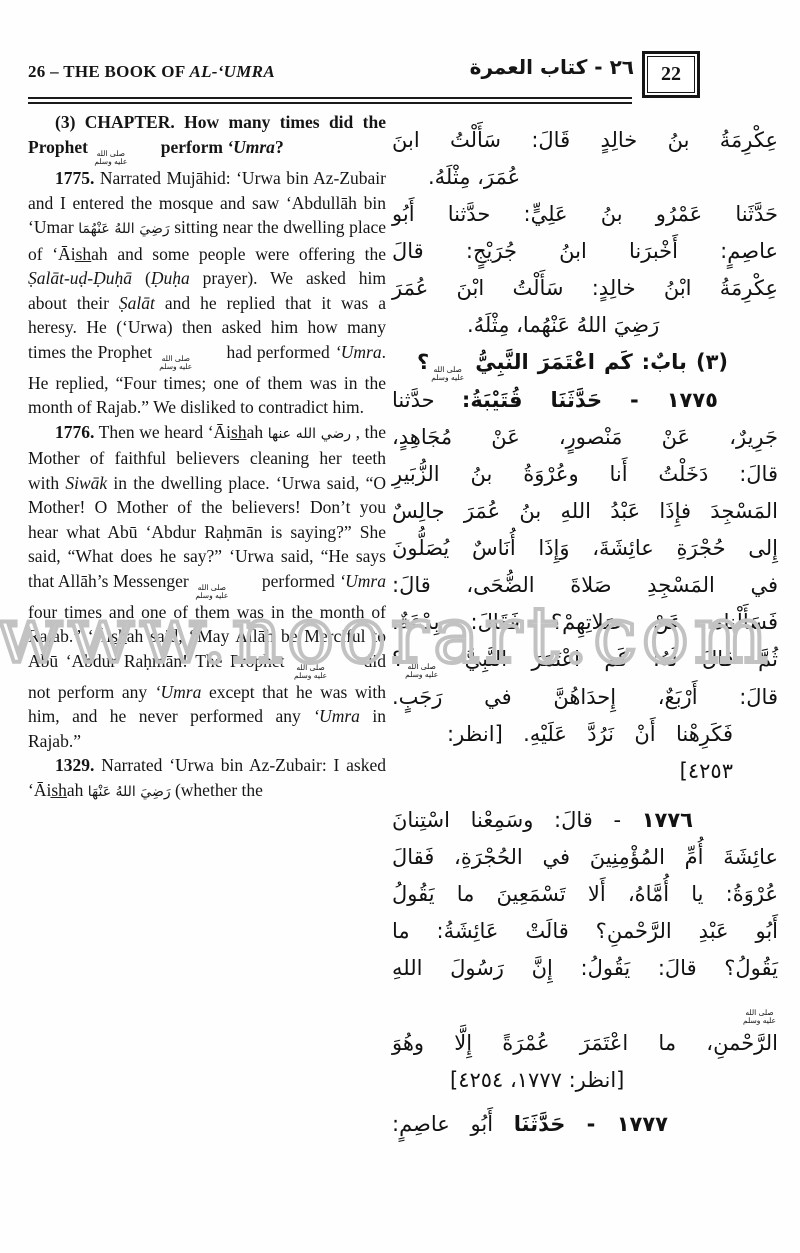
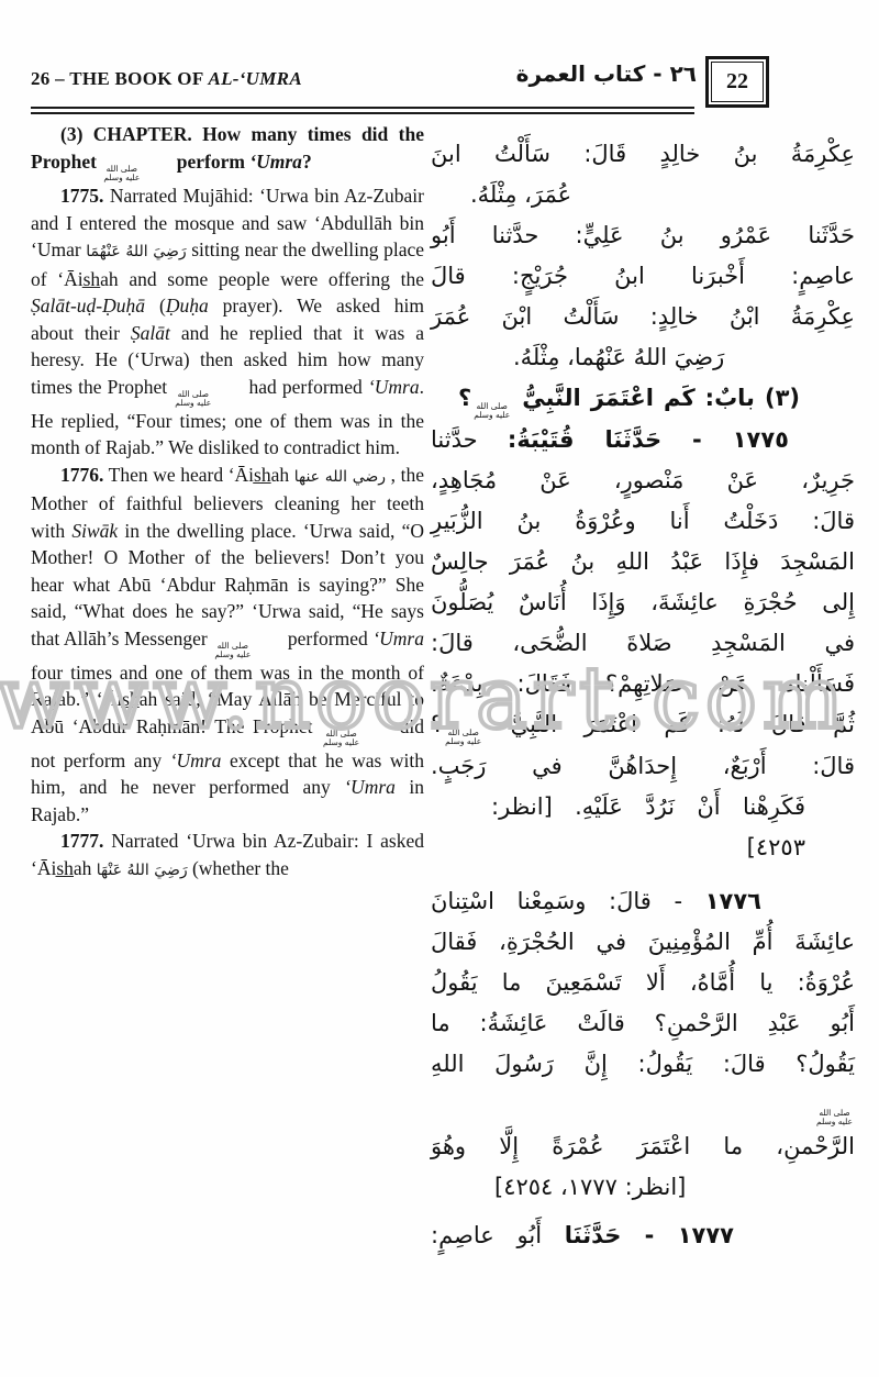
  26 – THE BOOK OF AL-‘UMRA
  ٢٦ - كتاب العمرة
  22
  (3) CHAPTER. How many times did the Prophet
  صلى الله
  عليه وسلم
  perform ‘Umra?
  1775. Narrated Mujāhid: ‘Urwa bin Az-Zubair and I entered the mosque and saw ‘Abdullāh bin ‘Umar رَضِيَ اللهُ عَنْهُمَا sitting near the dwelling place of ‘Āis̲h̲ah and some people were offering the Ṣalāt-uḍ-Ḍuḥā (Ḍuḥa prayer). We asked him about their Ṣalāt and he replied that it was a heresy. He (‘Urwa) then asked him how many times the Prophet
  صلى الله
  عليه وسلم
  had performed ‘Umra. He replied, “Four times; one of them was in the month of Rajab.” We disliked to contradict him.
  1776. Then we heard ‘Āis̲h̲ah رضي الله عنها , the Mother of faithful believers cleaning her teeth with Siwāk in the dwelling place. ‘Urwa said, “O Mother! O Mother of the believers! Don’t you hear what Abū ‘Abdur Raḥmān is saying?” She said, “What does he say?” ‘Urwa said, “He says that Allāh’s Messenger
  صلى الله
  عليه وسلم
  performed ‘Umra four times and one of them was in the month of Rajab.” ‘Āis̲h̲ah said, “May Allāh be Merciful to Abū ‘Abdur Raḥmān! The Prophet
  صلى الله
  عليه وسلم
  did not perform any ‘Umra except that he was with him, and he never performed any ‘Umra in Rajab.”
- 1329. Narrated ‘Urwa bin Az-Zubair: I asked ‘Āis̲h̲ah رَضِيَ اللهُ عَنْهَا (whether the
+ 1777. Narrated ‘Urwa bin Az-Zubair: I asked ‘Āis̲h̲ah رَضِيَ اللهُ عَنْهَا (whether the
  عِكْرِمَةُ بنُ خالِدٍ قَالَ: سَأَلْتُ ابنَ
  عُمَرَ، مِثْلَهُ.
  حَدَّثَنا عَمْرُو بنُ عَلِيٍّ: حدَّثنا أَبُو
  عاصِمٍ: أَخْبرَنا ابنُ جُرَيْجٍ: قالَ
  عِكْرِمَةُ ابْنُ خالِدٍ: سَأَلْتُ ابْنَ عُمَرَ
  رَضِيَ اللهُ عَنْهُما، مِثْلَهُ.
  (٣) بابٌ: كَم اعْتَمَرَ النَّبِيُّ
  صلى الله
  عليه وسلم
  ؟
  ١٧٧٥ - حَدَّثَنَا قُتَيْبَةُ: حدَّثنا
  جَرِيرٌ، عَنْ مَنْصورٍ، عَنْ مُجَاهِدٍ،
  قالَ: دَخَلْتُ أَنا وعُرْوَةُ بنُ الزُّبَيرِ
  المَسْجِدَ فإِذَا عَبْدُ اللهِ بنُ عُمَرَ جالِسٌ
  إِلى حُجْرَةِ عائِشَةَ، وَإِذَا أُنَاسٌ يُصَلُّونَ
  في المَسْجِدِ صَلاةَ الضُّحَى، قالَ:
  فَسَأَلْناه عَنْ صَلاتِهِمْ؟ فَقَالَ: بِدْعَةٌ،
  ثُمَّ قالَ لَهُ: كَم اعْتَمَرَ النَّبِيُّ
  صلى الله
  عليه وسلم
  ؟
  قالَ: أَرْبَعٌ، إِحدَاهُنَّ في رَجَبٍ.
  فَكَرِهْنا أَنْ نَرُدَّ عَلَيْهِ. [انظر: ٤٢٥٣]
  ١٧٧٦ - قالَ: وسَمِعْنا اسْتِنانَ
  عائِشَةَ أُمِّ المُؤْمِنِينَ في الحُجْرَةِ، فَقالَ
  عُرْوَةُ: يا أُمَّاهُ، أَلا تَسْمَعِينَ ما يَقُولُ
  أَبُو عَبْدِ الرَّحْمنِ؟ قالَتْ عَائِشَةُ: ما
  يَقُولُ؟ قالَ: يَقُولُ: إِنَّ رَسُولَ اللهِ
  صلى الله
  عليه وسلم
  الرَّحْمنِ، ما اعْتَمَرَ عُمْرَةً إِلَّا وهُوَ
  [انظر: ١٧٧٧، ٤٢٥٤]
  ١٧٧٧ - حَدَّثَنَا أَبُو عاصِمٍ:
  www.noorart.com
